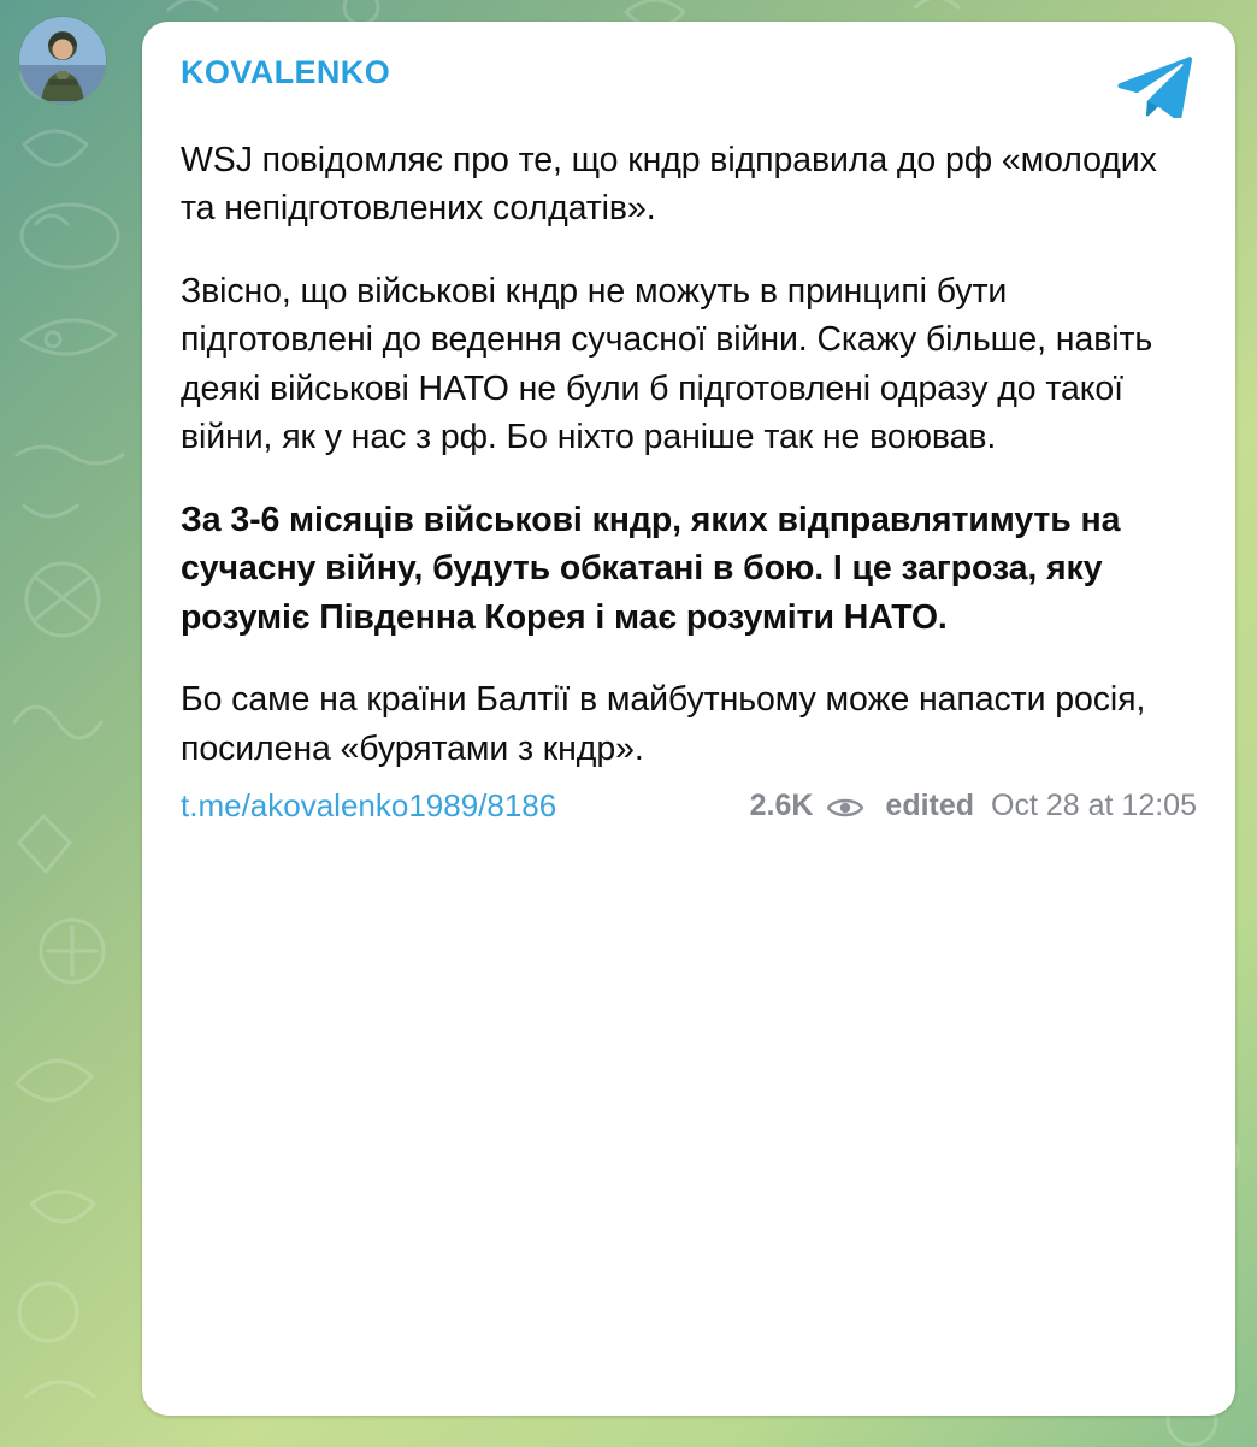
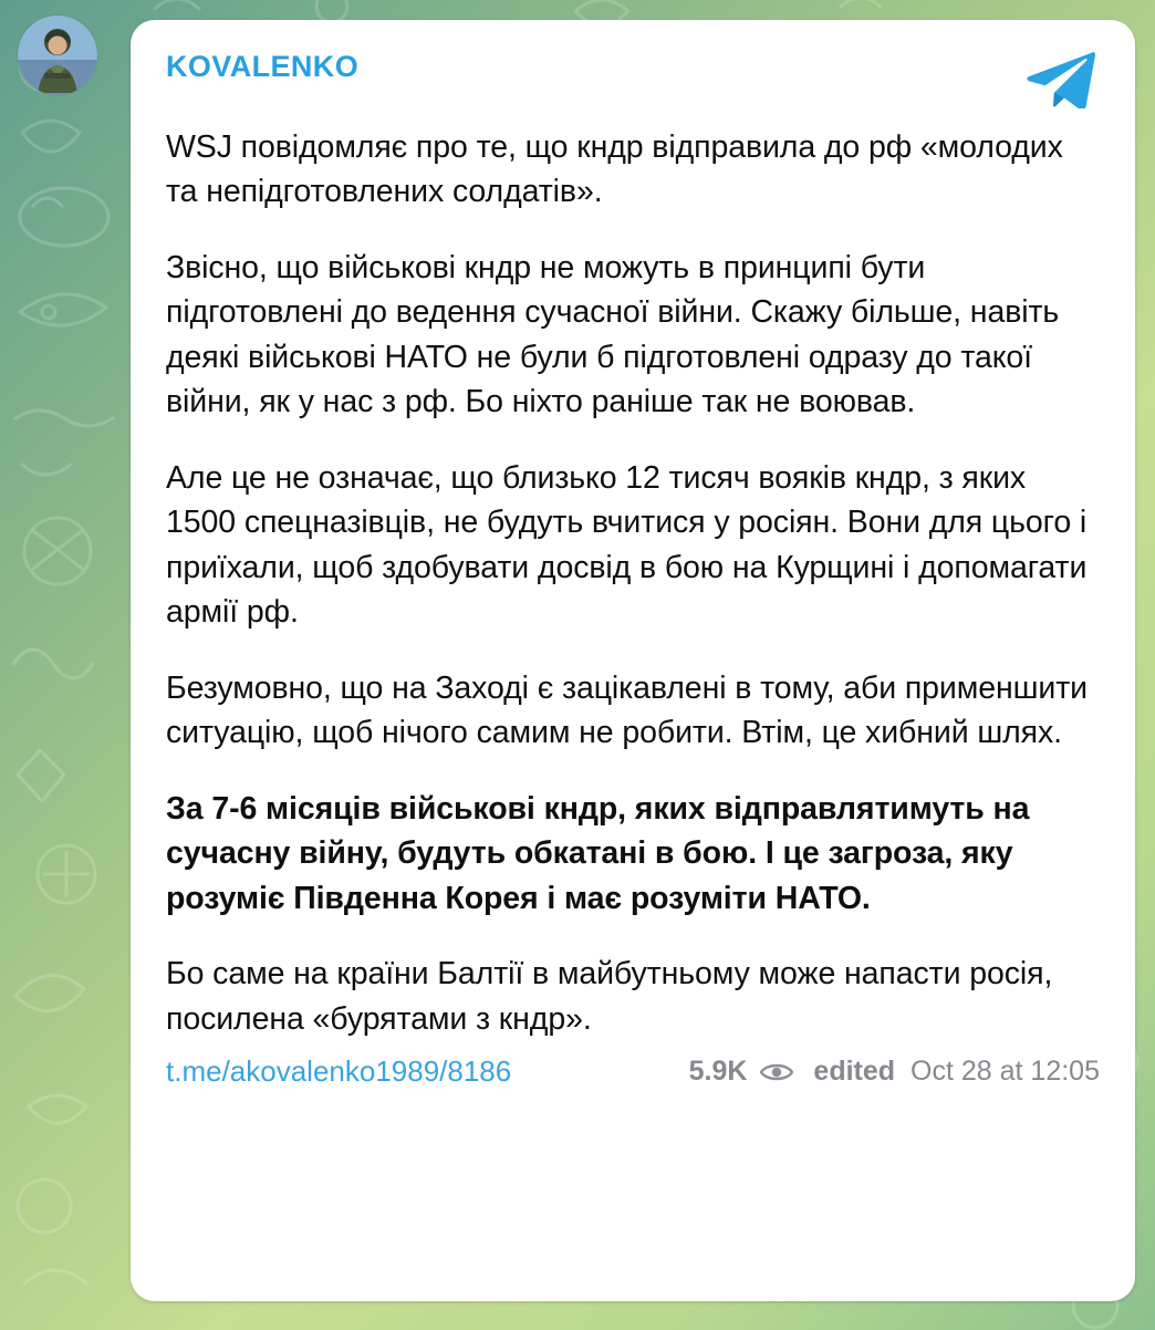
  KOVALENKO
  WSJ повідомляє про те, що кндр відправила до рф «молодих та непідготовлених солдатів».
  Звісно, що військові кндр не можуть в принципі бути підготовлені до ведення сучасної війни. Скажу більше, навіть деякі військові НАТО не були б підготовлені одразу до такої війни, як у нас з рф. Бо ніхто раніше так не воював.
+ Але це не означає, що близько 12 тисяч вояків кндр, з яких 1500 спецназівців, не будуть вчитися у росіян. Вони для цього і приїхали, щоб здобувати досвід в бою на Курщині і допомагати армії рф.
+ Безумовно, що на Заході є зацікавлені в тому, аби применшити ситуацію, щоб нічого самим не робити. Втім, це хибний шлях.
- За 3-6 місяців військові кндр, яких відправлятимуть на сучасну війну, будуть обкатані в бою. І це загроза, яку розуміє Південна Корея і має розуміти НАТО.
+ За 7-6 місяців військові кндр, яких відправлятимуть на сучасну війну, будуть обкатані в бою. І це загроза, яку розуміє Південна Корея і має розуміти НАТО.
  Бо саме на країни Балтії в майбутньому може напасти росія, посилена «бурятами з кндр».
  t.me/akovalenko1989/8186
- 2.6K
+ 5.9K
  edited
  Oct 28 at 12:05
